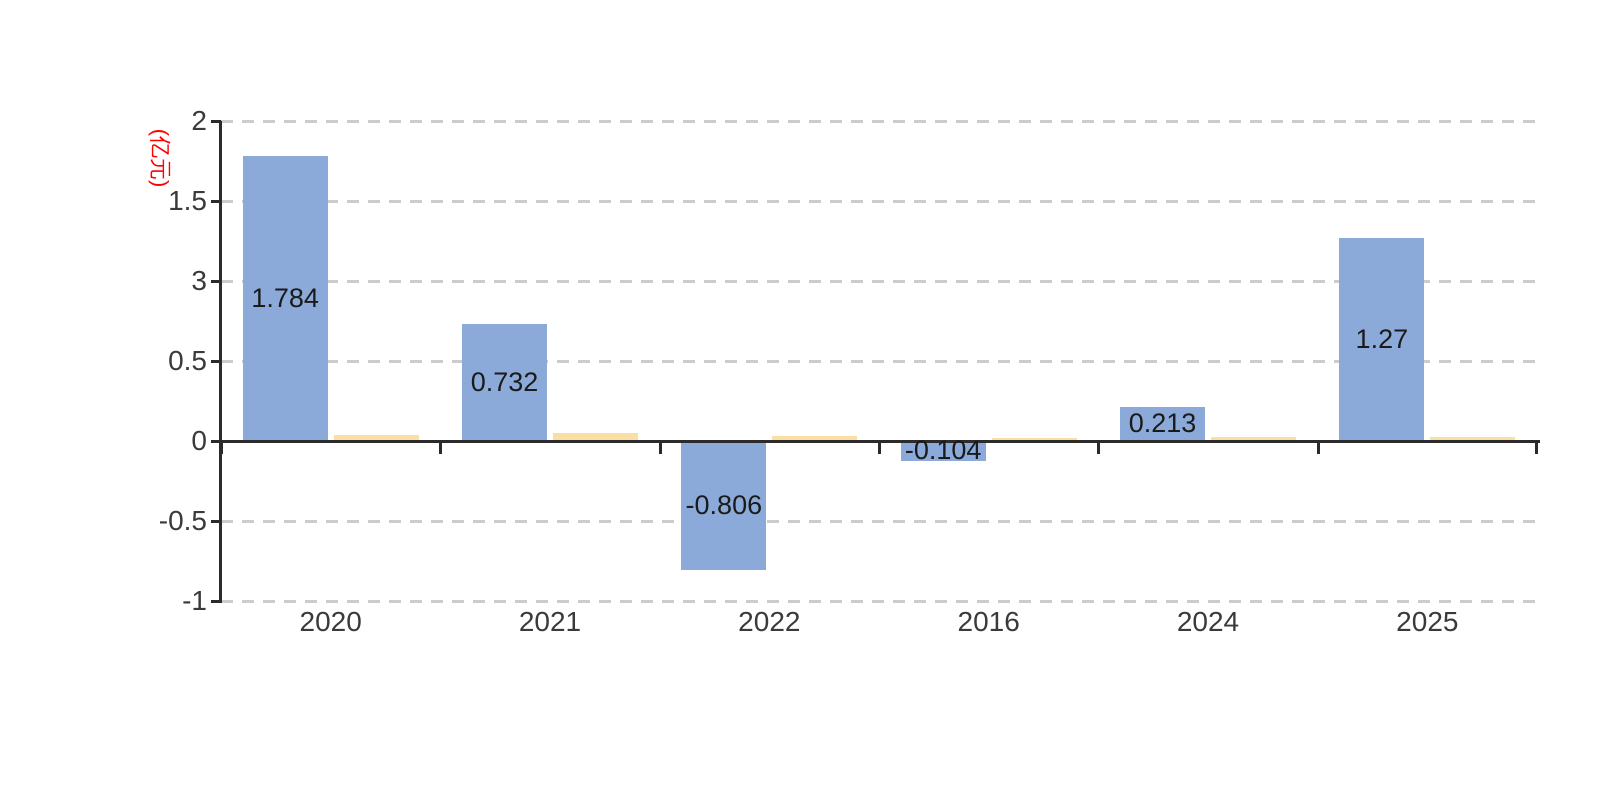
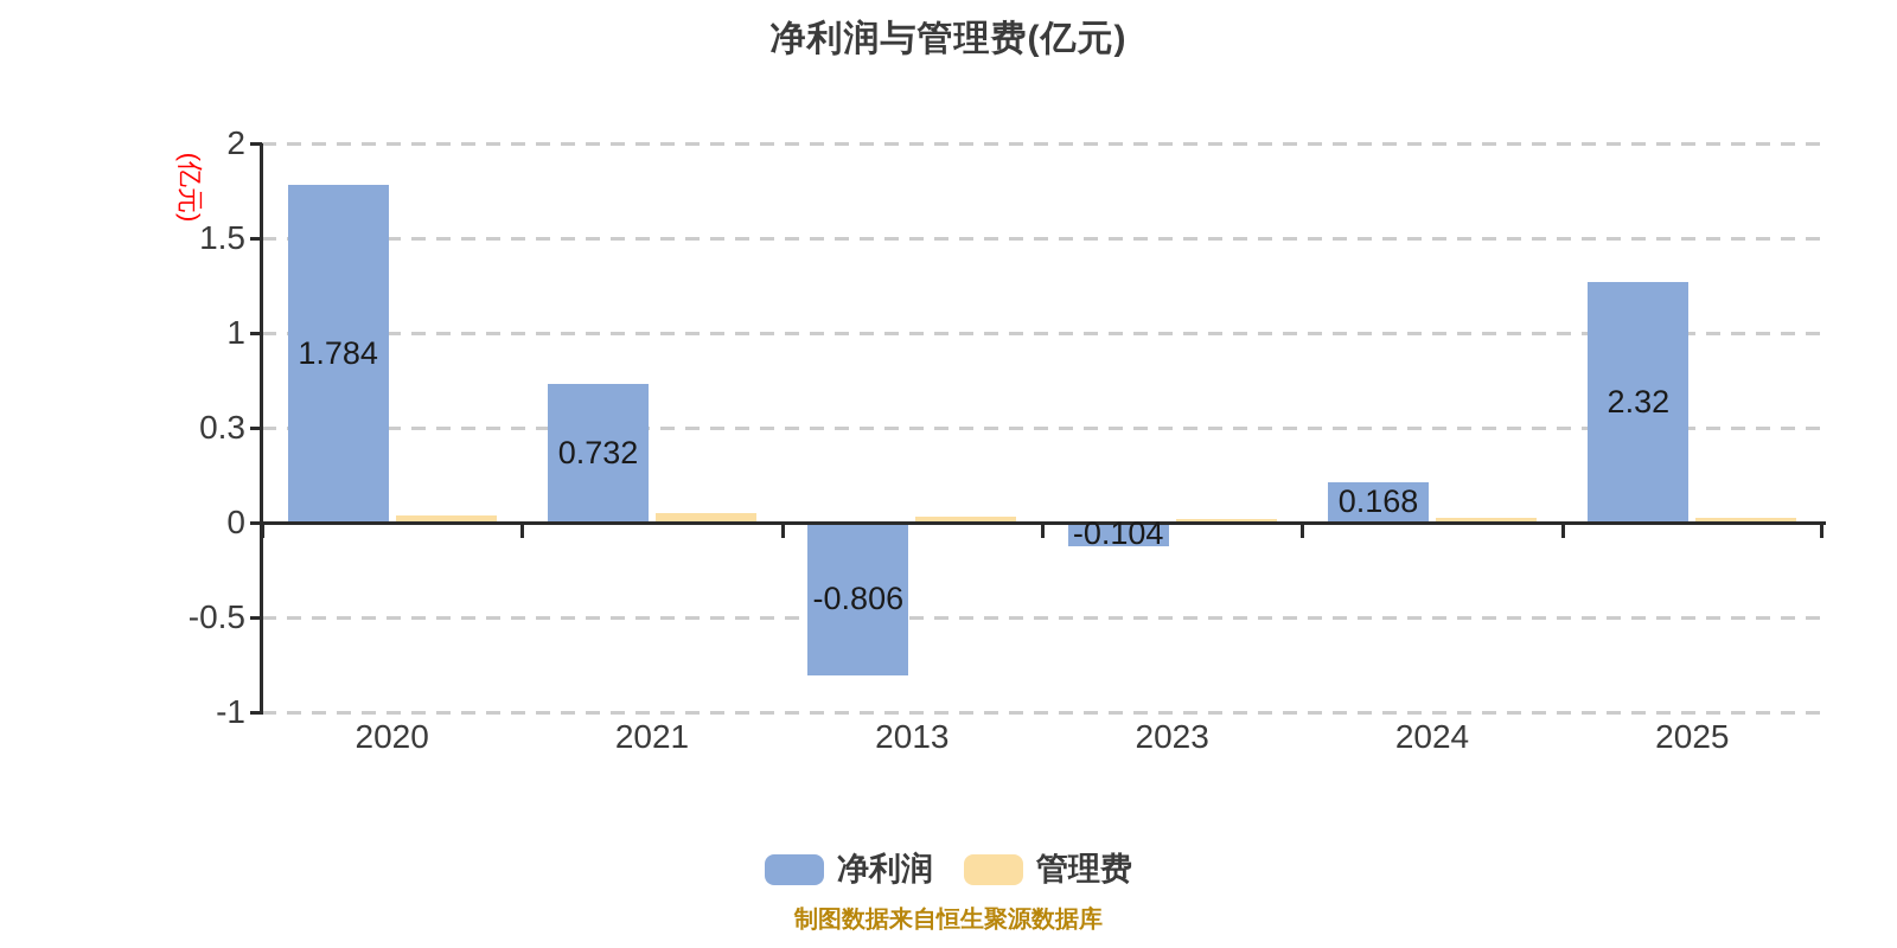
+ 净利润与管理费(亿元)
  2
  1.5
- 3
+ 1
- 0.5
+ 0.3
  0
  -0.5
  -1
  1.784
  2020
  0.732
  2021
  -0.806
- 2022
+ 2013
  -0.104
- 2016
+ 2023
- 0.213
+ 0.168
  2024
- 1.27
+ 2.32
  2025
+ 净利润
+ 管理费
+ 制图数据来自恒生聚源数据库
